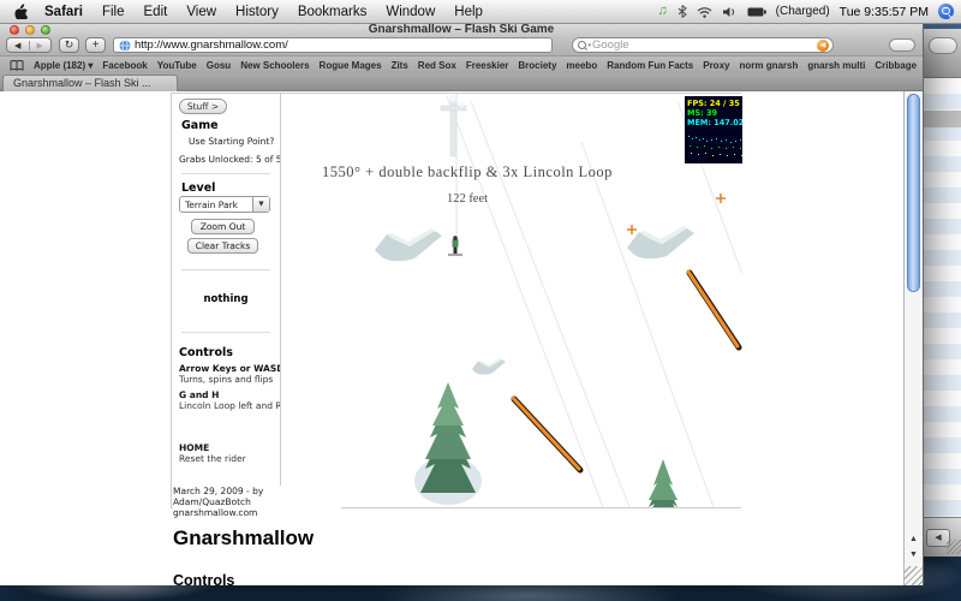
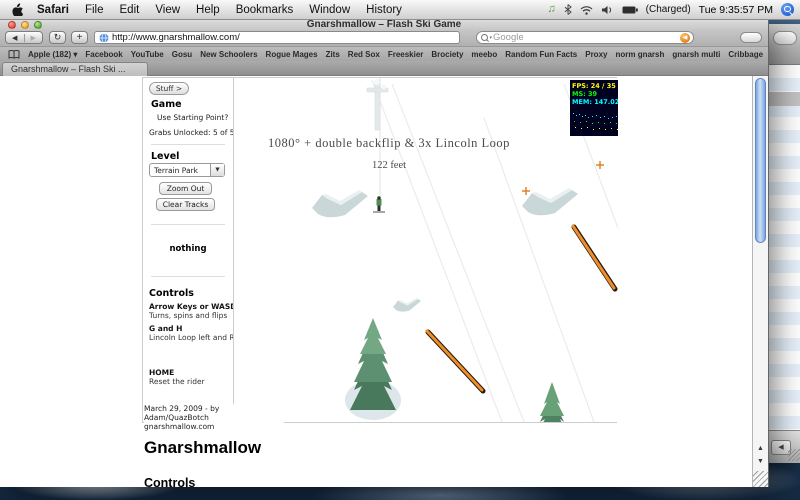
  Gnarshmallow – Flash Ski Game
  ↻
  +
  http://www.gnarshmallow.com/
  Google
  Apple (182) ▾
  Facebook
  YouTube
  Gosu
  New Schoolers
  Rogue Mages
  Zits
  Red Sox
  Freeskier
  Brociety
  meebo
  Random Fun Facts
  Proxy
  norm gnarsh
  gnarsh multi
  Cribbage
  Gnarshmallow – Flash Ski ...
  Stuff >
  Game
  Use Starting Point?
  Grabs Unlocked:
  5 of
  Level
  Terrain Park
  Zoom Out
  Clear Tracks
  nothing
  Controls
  Arrow Keys or WAS
  Turns, spins and flips
  G and H
  Lincoln Loop left and R
  HOME
  Reset the rider
  March 29, 2009 - by Adam/QuazBotch
  gnarshmallow.com
- 1550° + double backflip & 3x Lincoln Loop
+ 1080° + double backflip & 3x Lincoln Loop
  122 feet
  FPS: 24 / 35
  MS: 39
  MEM: 147.02
  Gnarshmallow
  Controls
  Safari
  File
  Edit
  View
- History
+ Help
  Bookmarks
  Window
- Help
+ History
  ♫
  (Charged)
  Tue 9:35:57 PM
